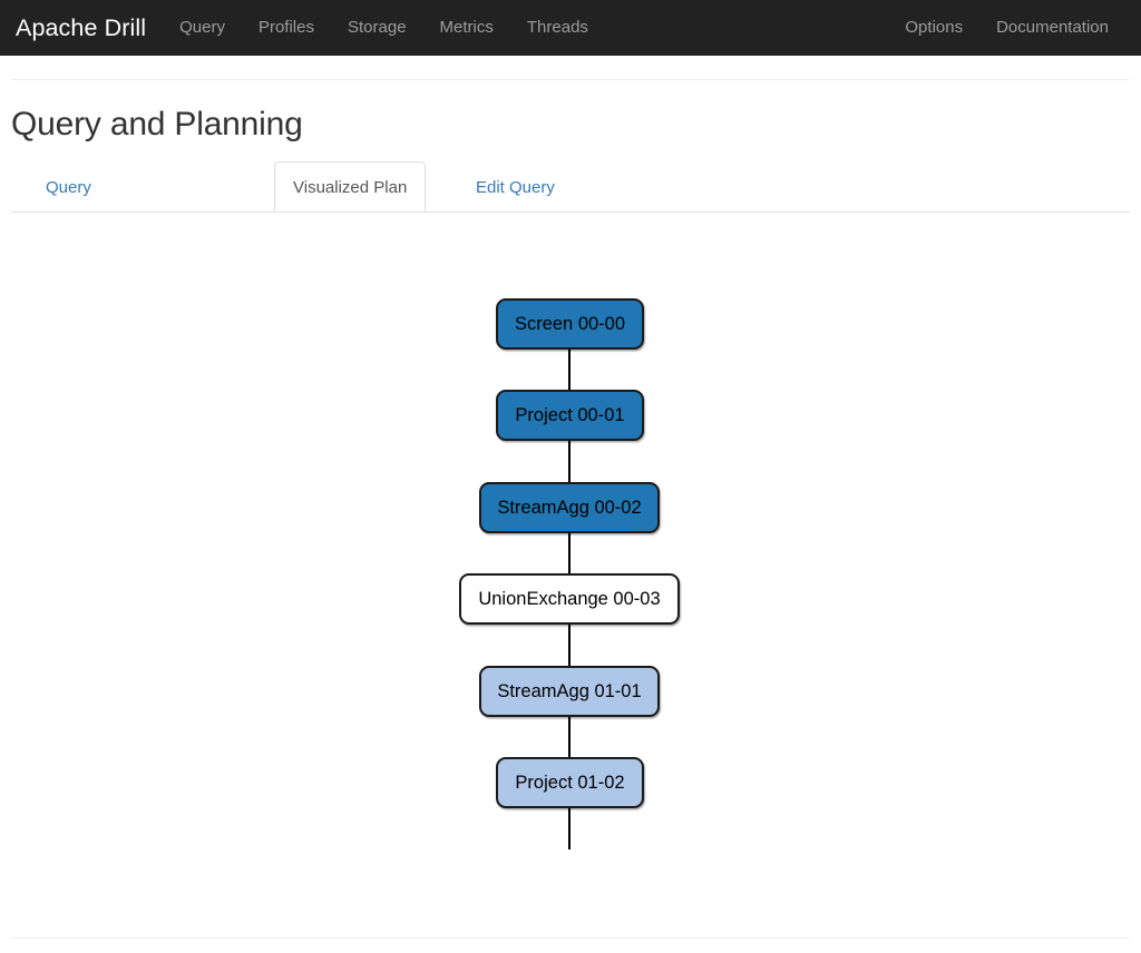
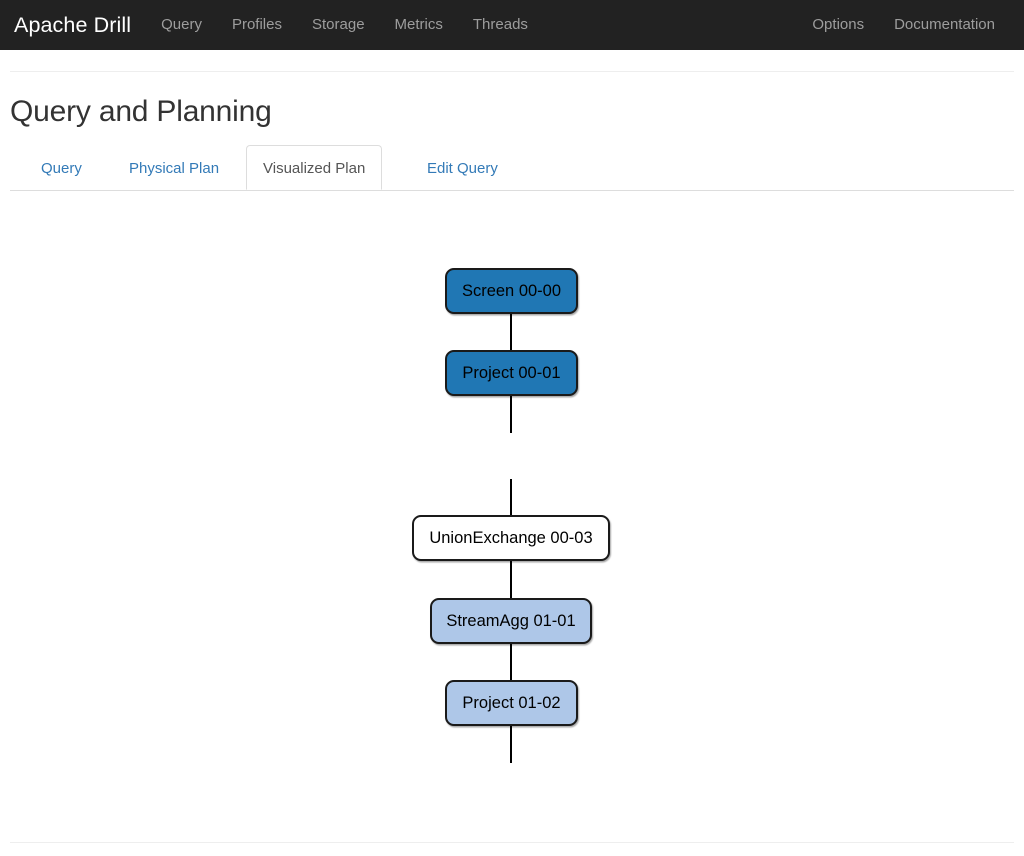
  Apache Drill
  Query
  Profiles
  Storage
  Metrics
  Threads
  Options
  Documentation
  Query and Planning
  Query
+ Physical Plan
  Visualized Plan
  Edit Query
  Screen 00-00
  Project 00-01
- StreamAgg 00-02
  UnionExchange 00-03
  StreamAgg 01-01
  Project 01-02
